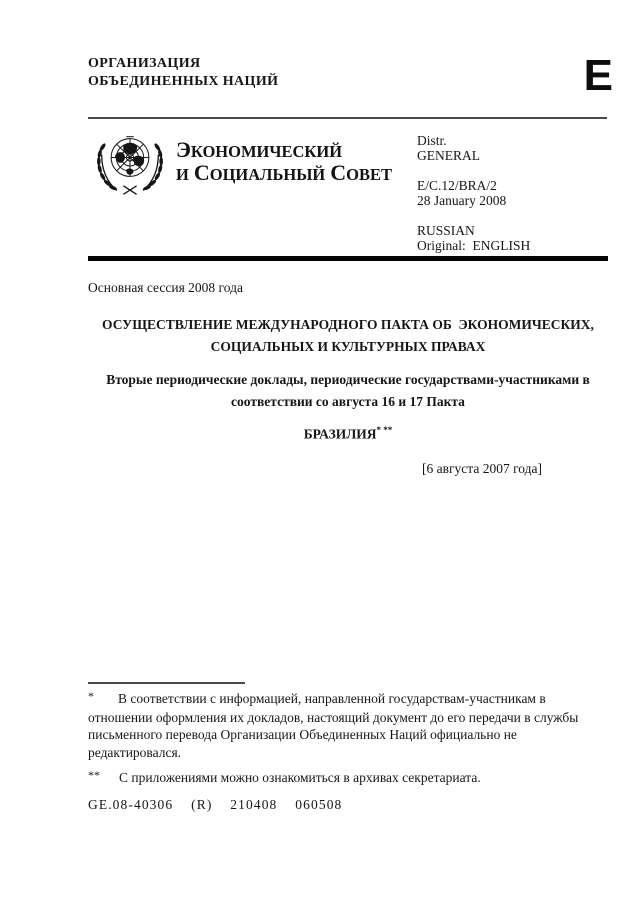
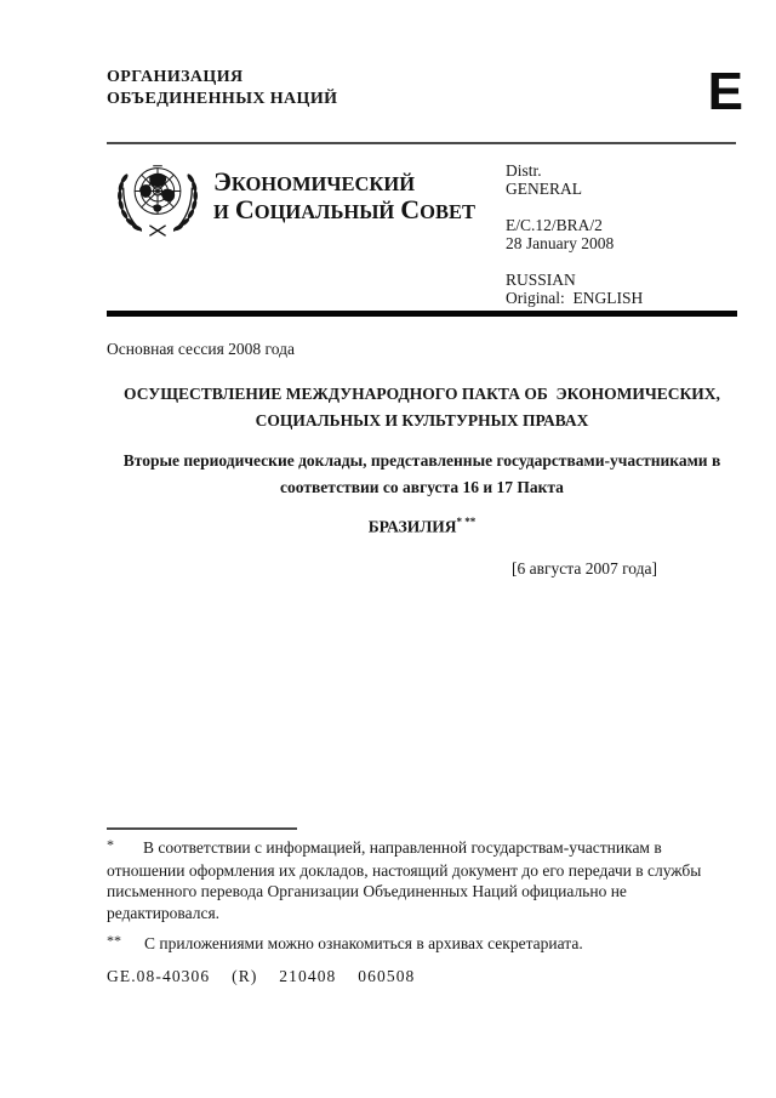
  ОРГАНИЗАЦИЯ
  ОБЪЕДИНЕННЫХ НАЦИЙ
  E
  ЭКОНОМИЧЕСКИЙ
  И СОЦИАЛЬНЫЙ СОВЕТ
  Distr.
  GENERAL
  E/C.12/BRA/2
  28 January 2008
  RUSSIAN
  Original: ENGLISH
  Основная сессия 2008 года
  ОСУЩЕСТВЛЕНИЕ МЕЖДУНАРОДНОГО ПАКТА ОБ ЭКОНОМИЧЕСКИХ,
  СОЦИАЛЬНЫХ И КУЛЬТУРНЫХ ПРАВАХ
- Вторые периодические доклады, периодические государствами-участниками в
+ Вторые периодические доклады, представленные государствами-участниками в
  соответствии со августа 16 и 17 Пакта
  БРАЗИЛИЯ* **
  [6 августа 2007 года]
  * В соответствии с информацией, направленной государствам-участникам в
  отношении оформления их докладов, настоящий документ до его передачи в службы
  письменного перевода Организации Объединенных Наций официально не
  редактировался.
  ** С приложениями можно ознакомиться в архивах секретариата.
  GE.08-40306 (R) 210408 060508
